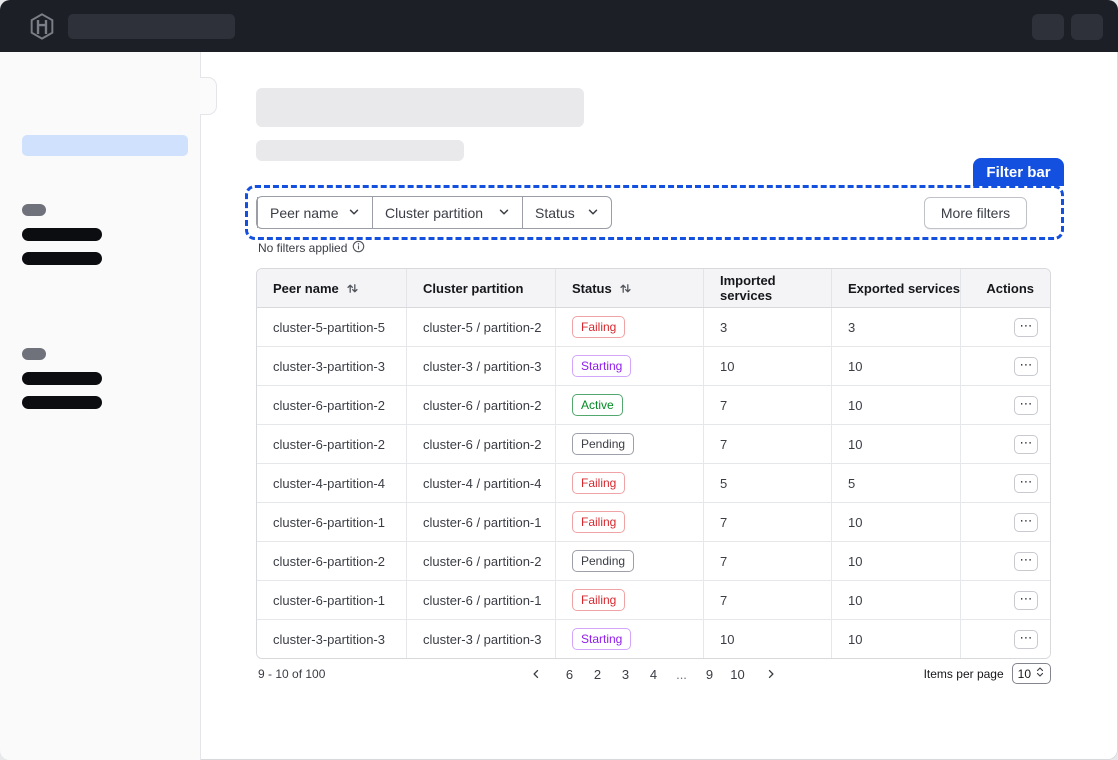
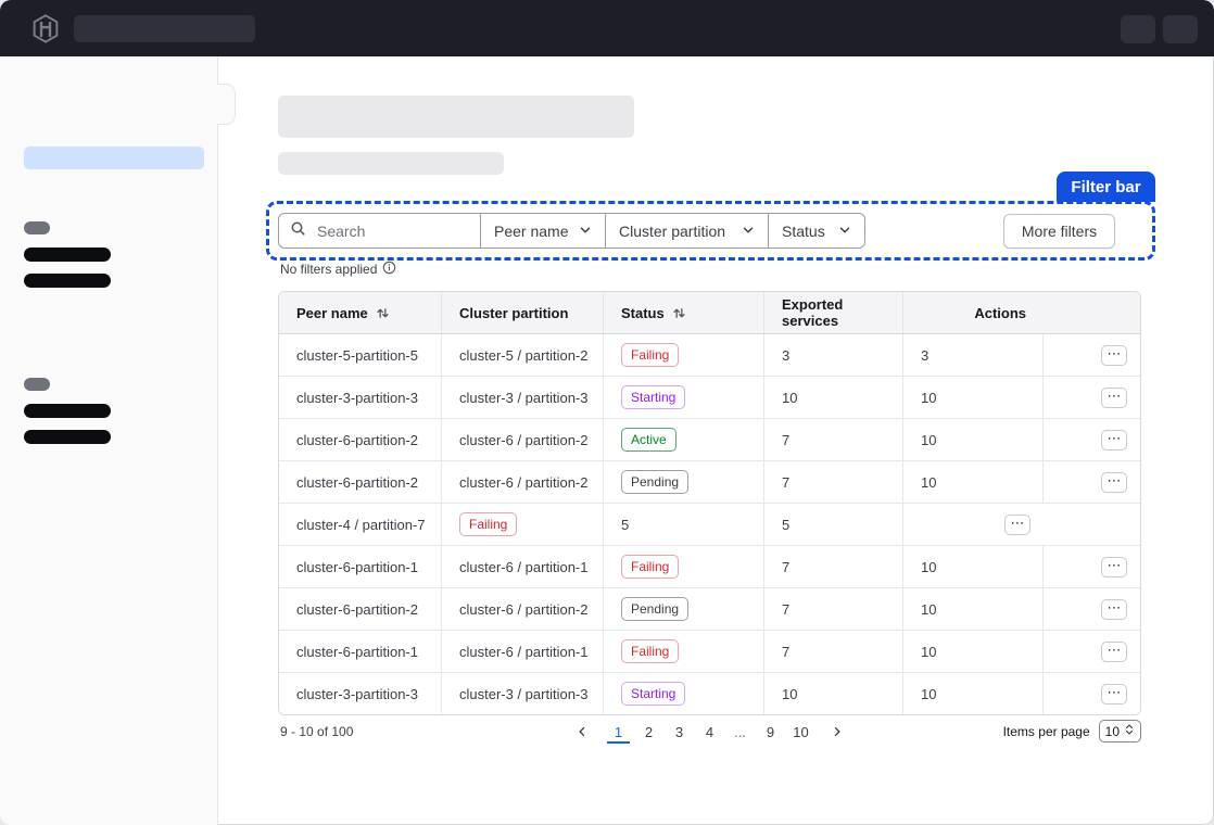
  Filter bar
+ Search
  Peer name
  Cluster partition
  Status
  More filters
  No filters applied
  Peer name
  Cluster partition
  Status
- Imported services
  Exported services
  Actions
  cluster-5-partition-5
  cluster-5 / partition-2
  Failing
  3
  3
  ⋯
  cluster-3-partition-3
  cluster-3 / partition-3
  Starting
  10
  10
  ⋯
  cluster-6-partition-2
  cluster-6 / partition-2
  Active
  7
  10
  ⋯
  cluster-6-partition-2
  cluster-6 / partition-2
  Pending
  7
  10
  ⋯
- cluster-4-partition-4
- cluster-4 / partition-4
+ cluster-4 / partition-7
  Failing
  5
  5
  ⋯
  cluster-6-partition-1
  cluster-6 / partition-1
  Failing
  7
  10
  ⋯
  cluster-6-partition-2
  cluster-6 / partition-2
  Pending
  7
  10
  ⋯
  cluster-6-partition-1
  cluster-6 / partition-1
  Failing
  7
  10
  ⋯
  cluster-3-partition-3
  cluster-3 / partition-3
  Starting
  10
  10
  ⋯
  9 - 10 of 100
- 6
+ 1
  2
  3
  4
  ...
  9
  10
  Items per page
  10
